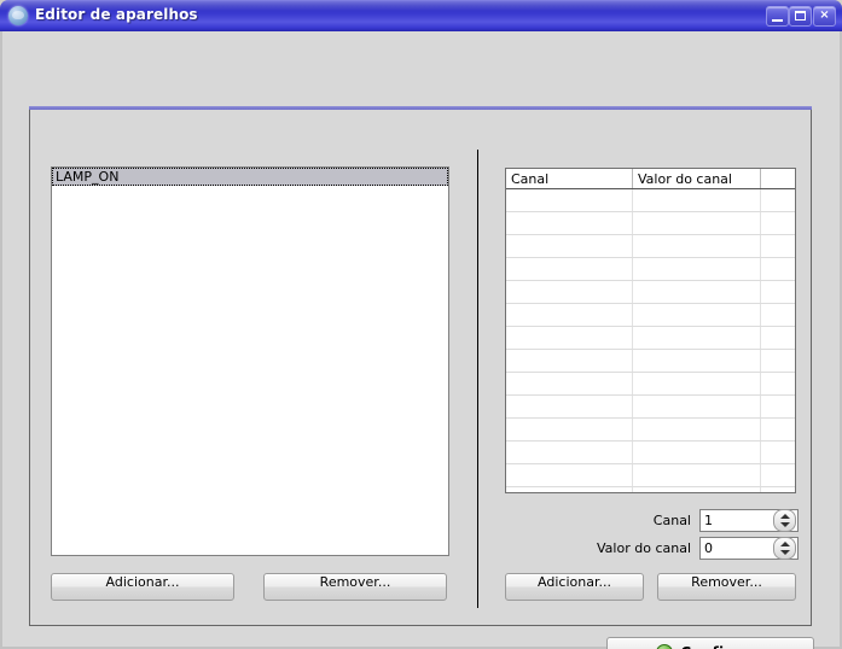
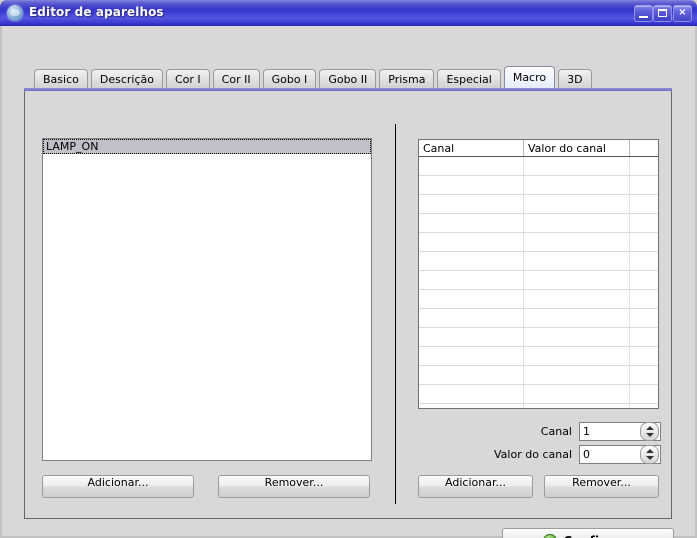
  Editor de aparelhos
  ×
+ Basico
+ Descrição
+ Cor I
+ Cor II
+ Gobo I
+ Gobo II
+ Prisma
+ Especial
+ Macro
+ 3D
  LAMP_ON
  Canal	Valor do canal
  Canal
  1
  Valor do canal
  0
  Adicionar...
  Remover...
  Adicionar...
  Remover...
